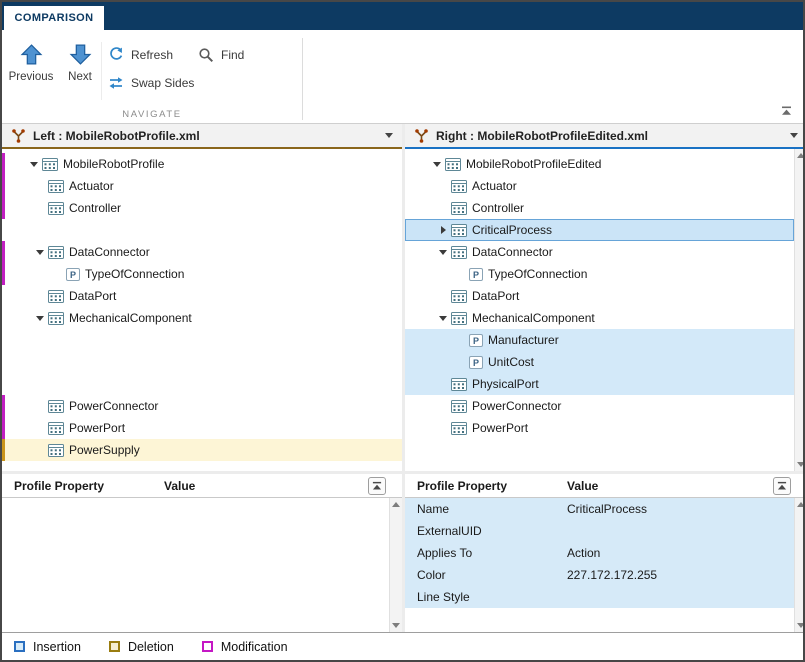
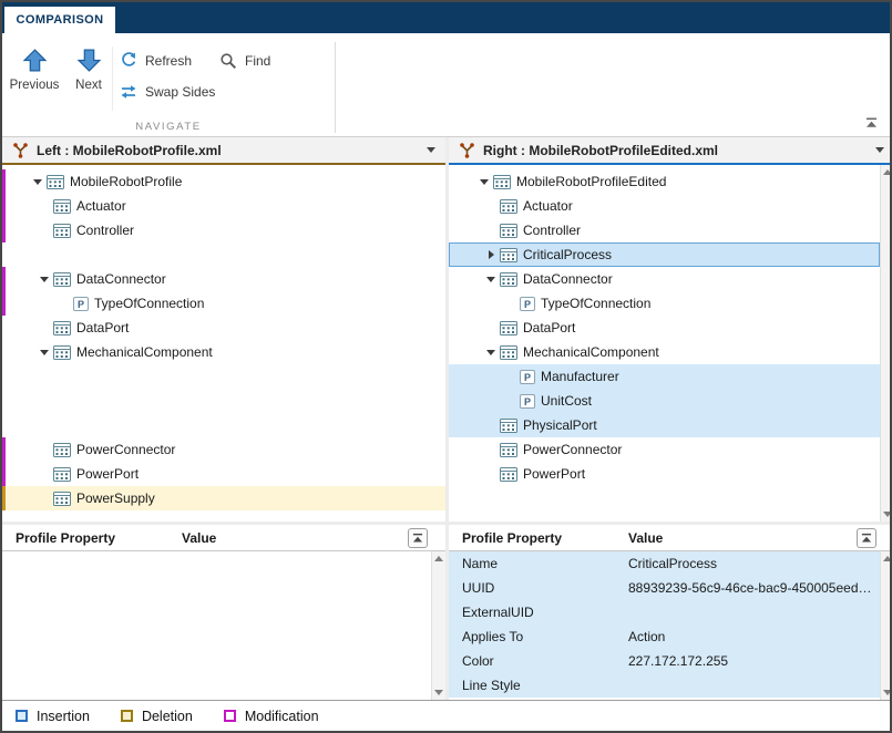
  COMPARISON
  Previous
  Next
  Refresh
  Swap Sides
  Find
  NAVIGATE
  Left : MobileRobotProfile.xml
  Right : MobileRobotProfileEdited.xml
  MobileRobotProfile
  Actuator
  Controller
  DataConnector
  P
  TypeOfConnection
  DataPort
  MechanicalComponent
  PowerConnector
  PowerPort
  PowerSupply
  MobileRobotProfileEdited
  Actuator
  Controller
  CriticalProcess
  DataConnector
  P
  TypeOfConnection
  DataPort
  MechanicalComponent
  P
  Manufacturer
  P
  UnitCost
  PhysicalPort
  PowerConnector
  PowerPort
  Profile Property
  Value
  Profile Property
  Value
  Name
  CriticalProcess
+ UUID
+ 88939239-56c9-46ce-bac9-450005eed6...
  ExternalUID
  Applies To
  Action
  Color
  227.172.172.255
  Line Style
  Insertion
  Deletion
  Modification
